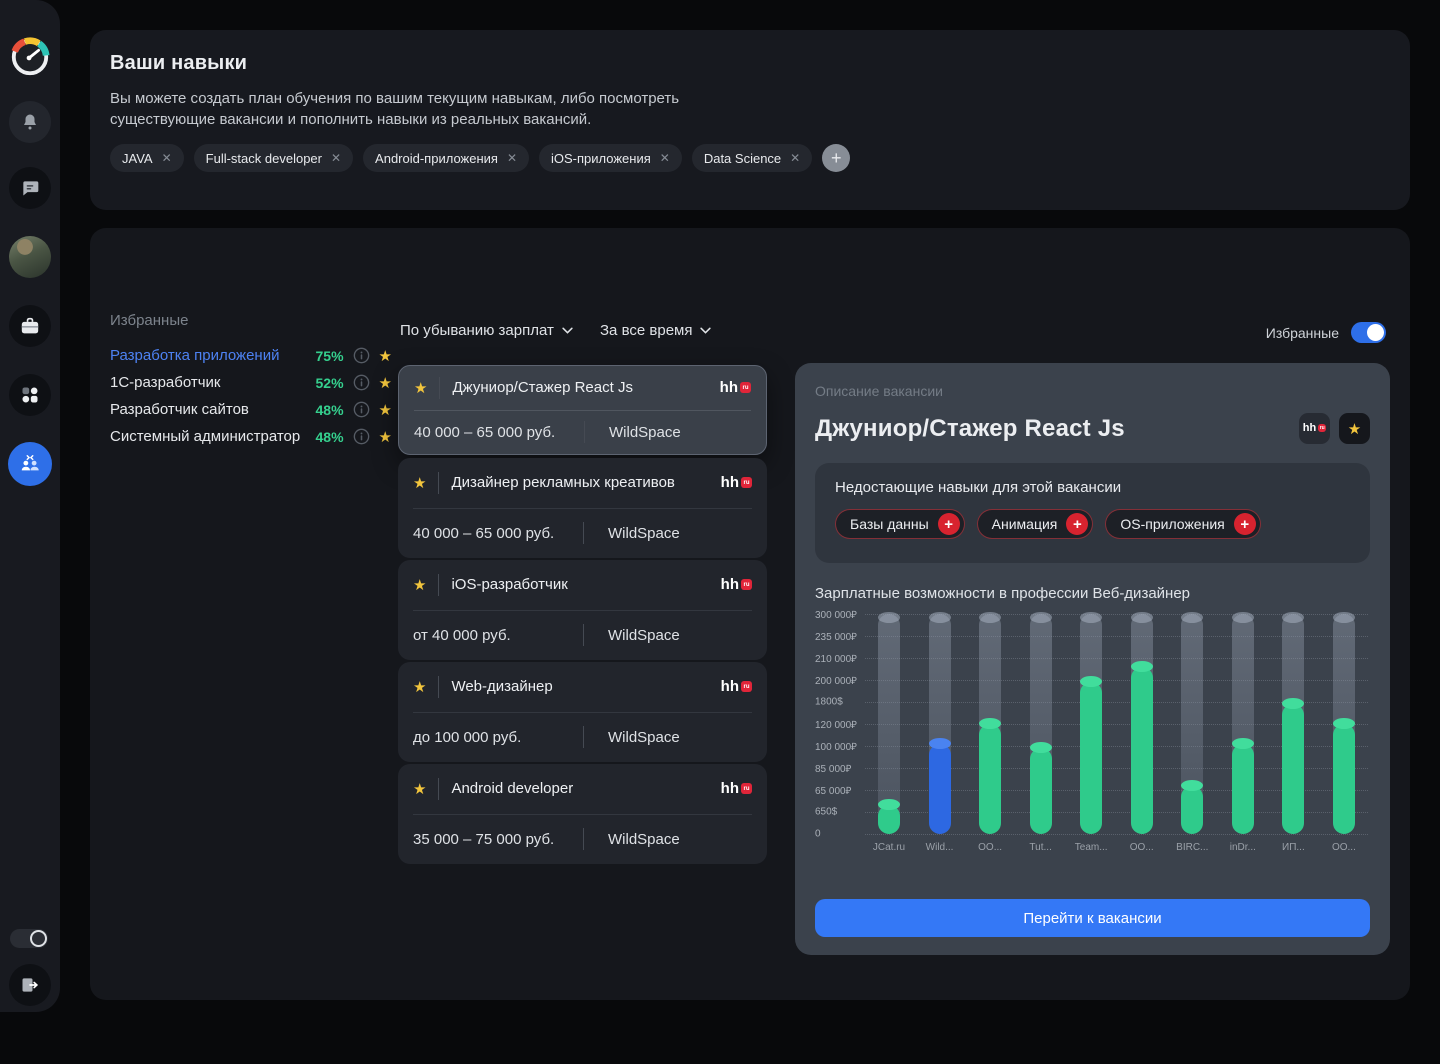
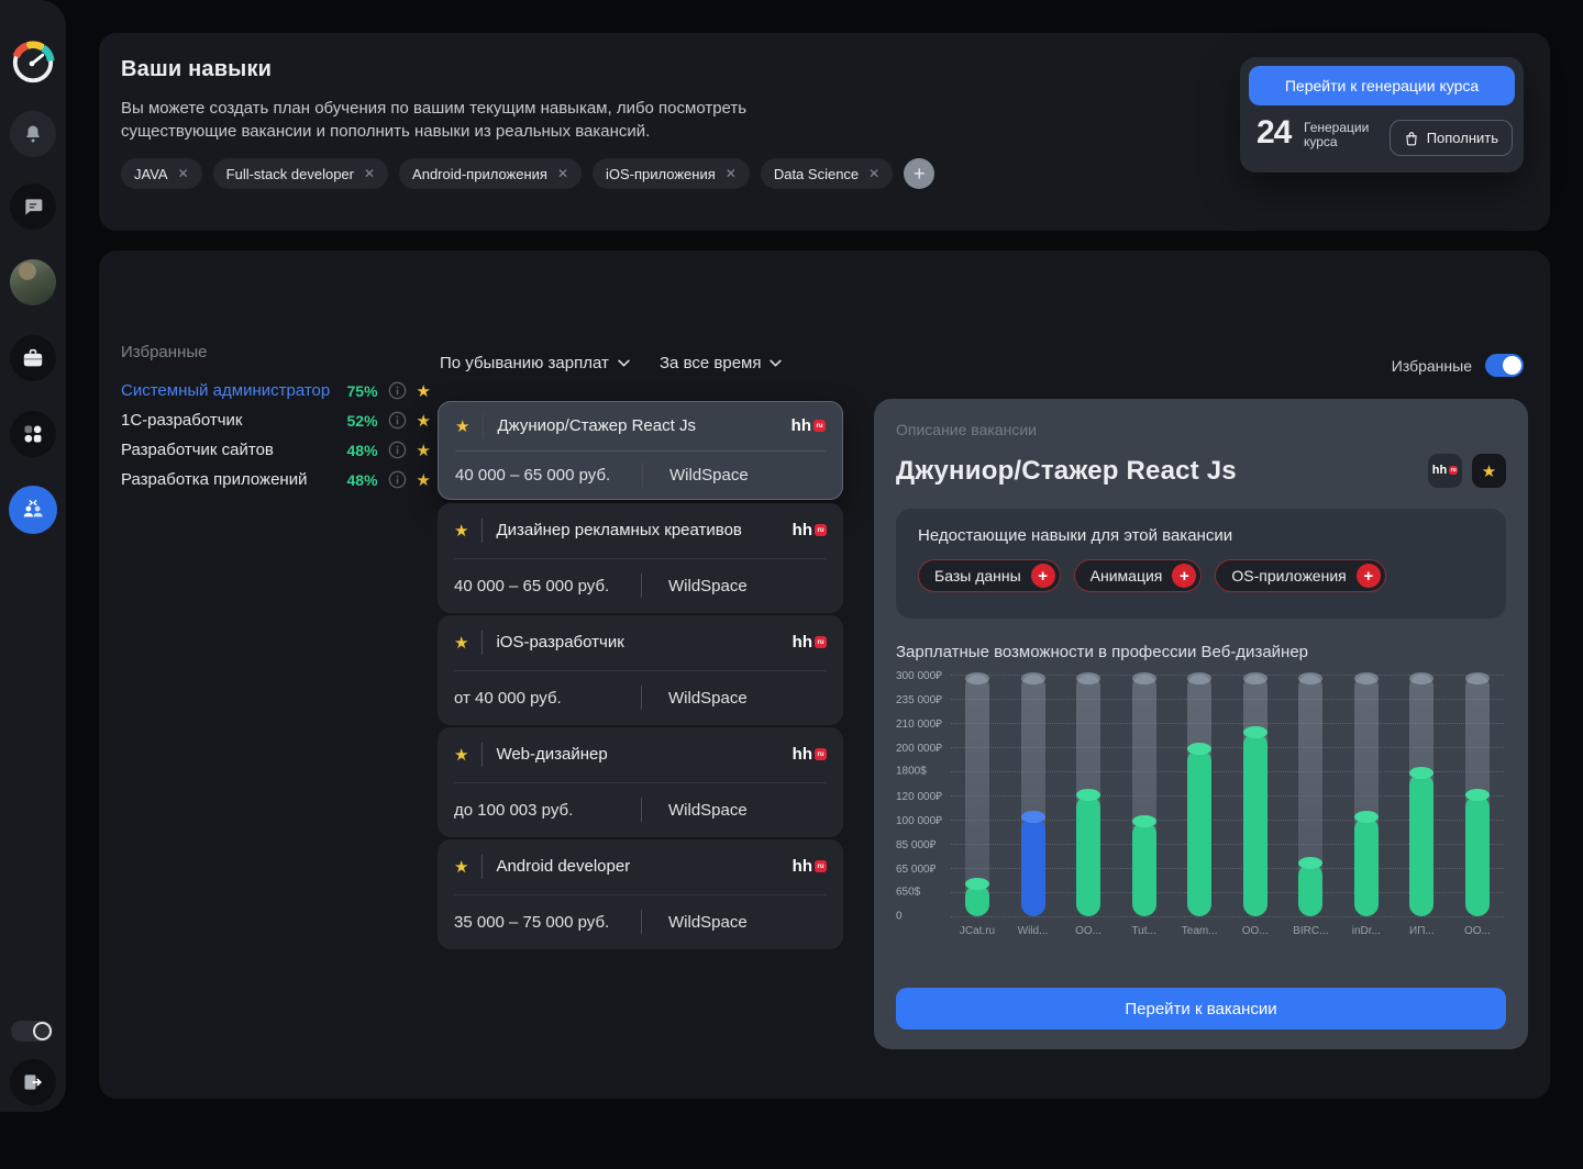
  Ваши навыки
  Вы можете создать план обучения по вашим текущим навыкам, либо посмотреть существующие вакансии и пополнить навыки из реальных вакансий.
  JAVA
  ✕
  Full-stack developer
  ✕
  Android-приложения
  ✕
  iOS-приложения
  ✕
  Data Science
  ✕
  +
+ Перейти к генерации курса
+ 24
+ Генерации
+ курса
+ Пополнить
  Избранные
- Разработка приложений
+ Системный администратор
  75%
  ★
  1С-разработчик
  52%
  ★
  Разработчик сайтов
  48%
  ★
- Системный администратор
+ Разработка приложений
  48%
  ★
  По убыванию зарплат
  За все время
  Избранные
  ★
  Джуниор/Стажер React Js
  hh
  40 000 – 65 000 руб.
  WildSpace
  ★
  Дизайнер рекламных креативов
  hh
  40 000 – 65 000 руб.
  WildSpace
  ★
  iOS-разработчик
  hh
  от 40 000 руб.
  WildSpace
  ★
  Web-дизайнер
  hh
- до 100 000 руб.
+ до 100 003 руб.
  WildSpace
  ★
  Android developer
  hh
  35 000 – 75 000 руб.
  WildSpace
  Описание вакансии
  Джуниор/Стажер React Js
  hh
  ★
  Недостающие навыки для этой вакансии
  Базы данны
  +
  Анимация
  +
  OS-приложения
  +
  Зарплатные возможности в профессии Веб-дизайнер
  300 000₽
  235 000₽
  210 000₽
  200 000₽
  1800$
  120 000₽
  100 000₽
  85 000₽
  65 000₽
  650$
  0
  JCat.ru
  Wild...
  ОО...
  Tut...
  Team...
  ОО...
  BIRC...
  inDr...
  ИП...
  ОО...
  Перейти к вакансии
